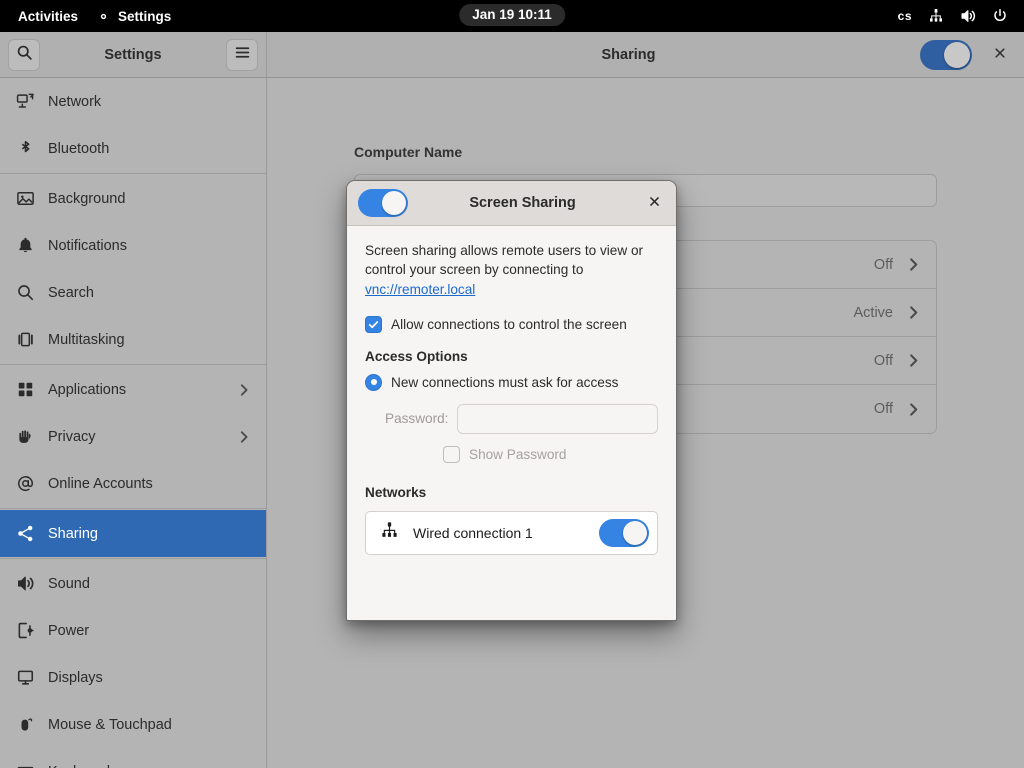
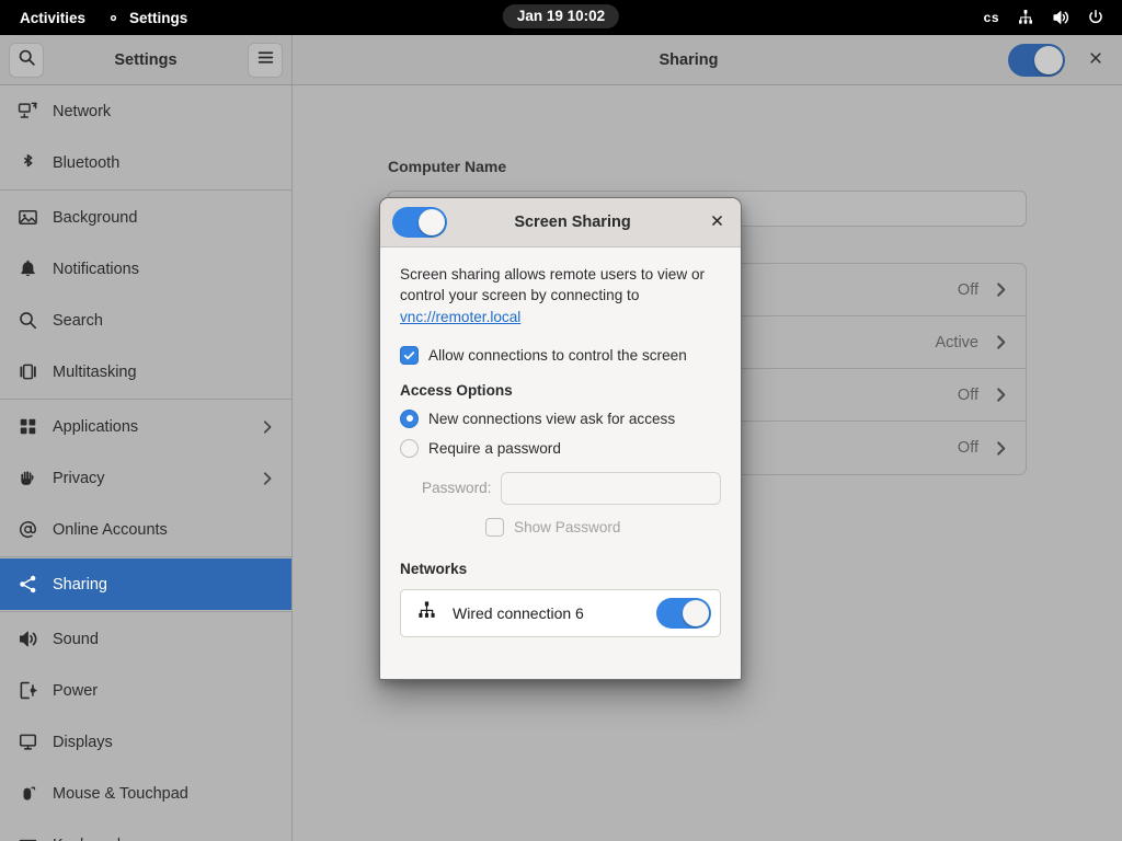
  Activities
  Settings
- Jan 19 10:11
+ Jan 19 10:02
  cs
  Settings
  Sharing
  Network
  Bluetooth
  Background
  Notifications
  Search
  Multitasking
  Applications
  Privacy
  Online Accounts
  Sharing
  Sound
  Power
  Displays
  Mouse & Touchpad
  Computer Name
  Off
  Active
  Off
  Off
  Screen Sharing
  Screen sharing allows remote users to view or control your screen by connecting to vnc://remoter.local
  Allow connections to control the screen
  Access Options
- New connections must ask for access
+ New connections view ask for access
+ Require a password
  Password:
  Show Password
  Networks
- Wired connection 1
+ Wired connection 6
